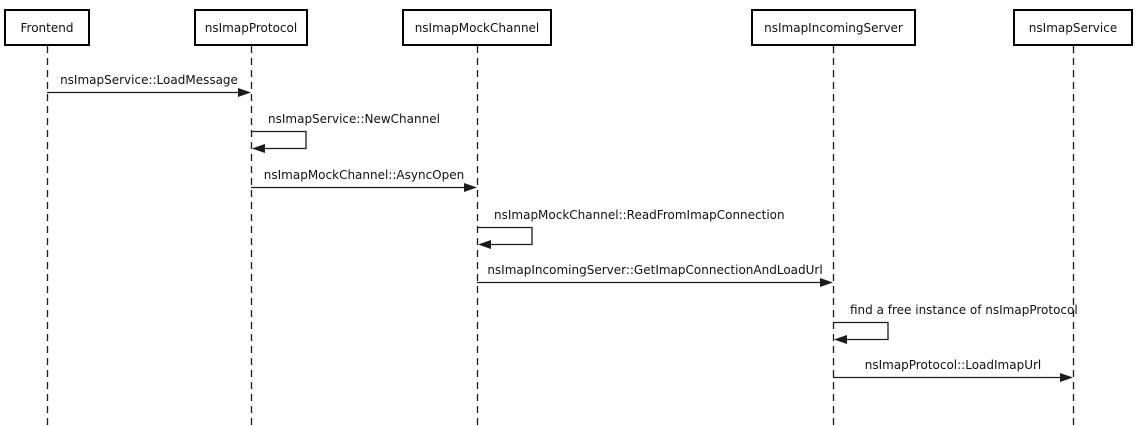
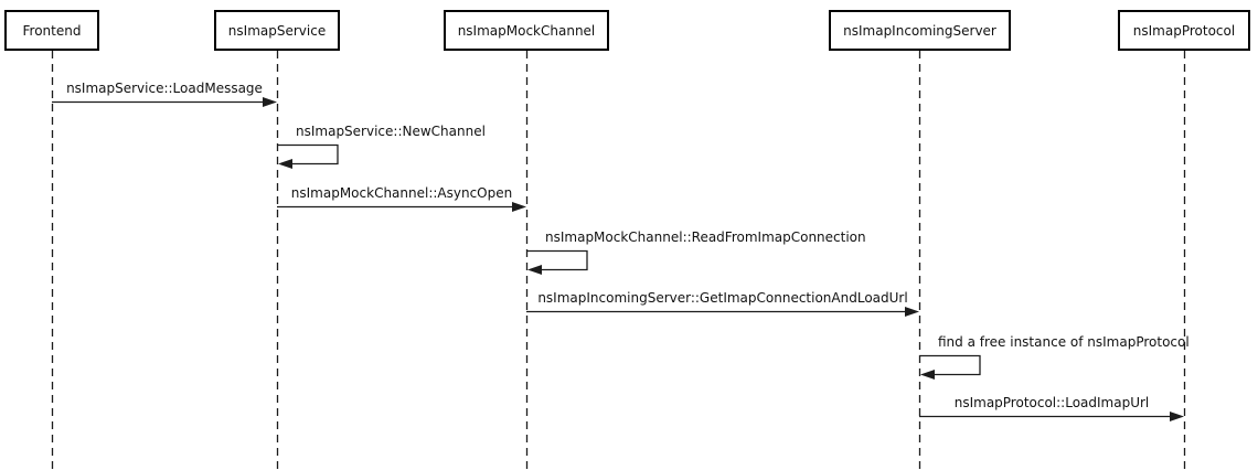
  Frontend
- nsImapProtocol
+ nsImapService
  nsImapMockChannel
  nsImapIncomingServer
- nsImapService
+ nsImapProtocol
  nsImapService::LoadMessage
  nsImapService::NewChannel
  nsImapMockChannel::AsyncOpen
  nsImapMockChannel::ReadFromImapConnection
  nsImapIncomingServer::GetImapConnectionAndLoadUrl
  find a free instance of nsImapProtocol
  nsImapProtocol::LoadImapUrl
